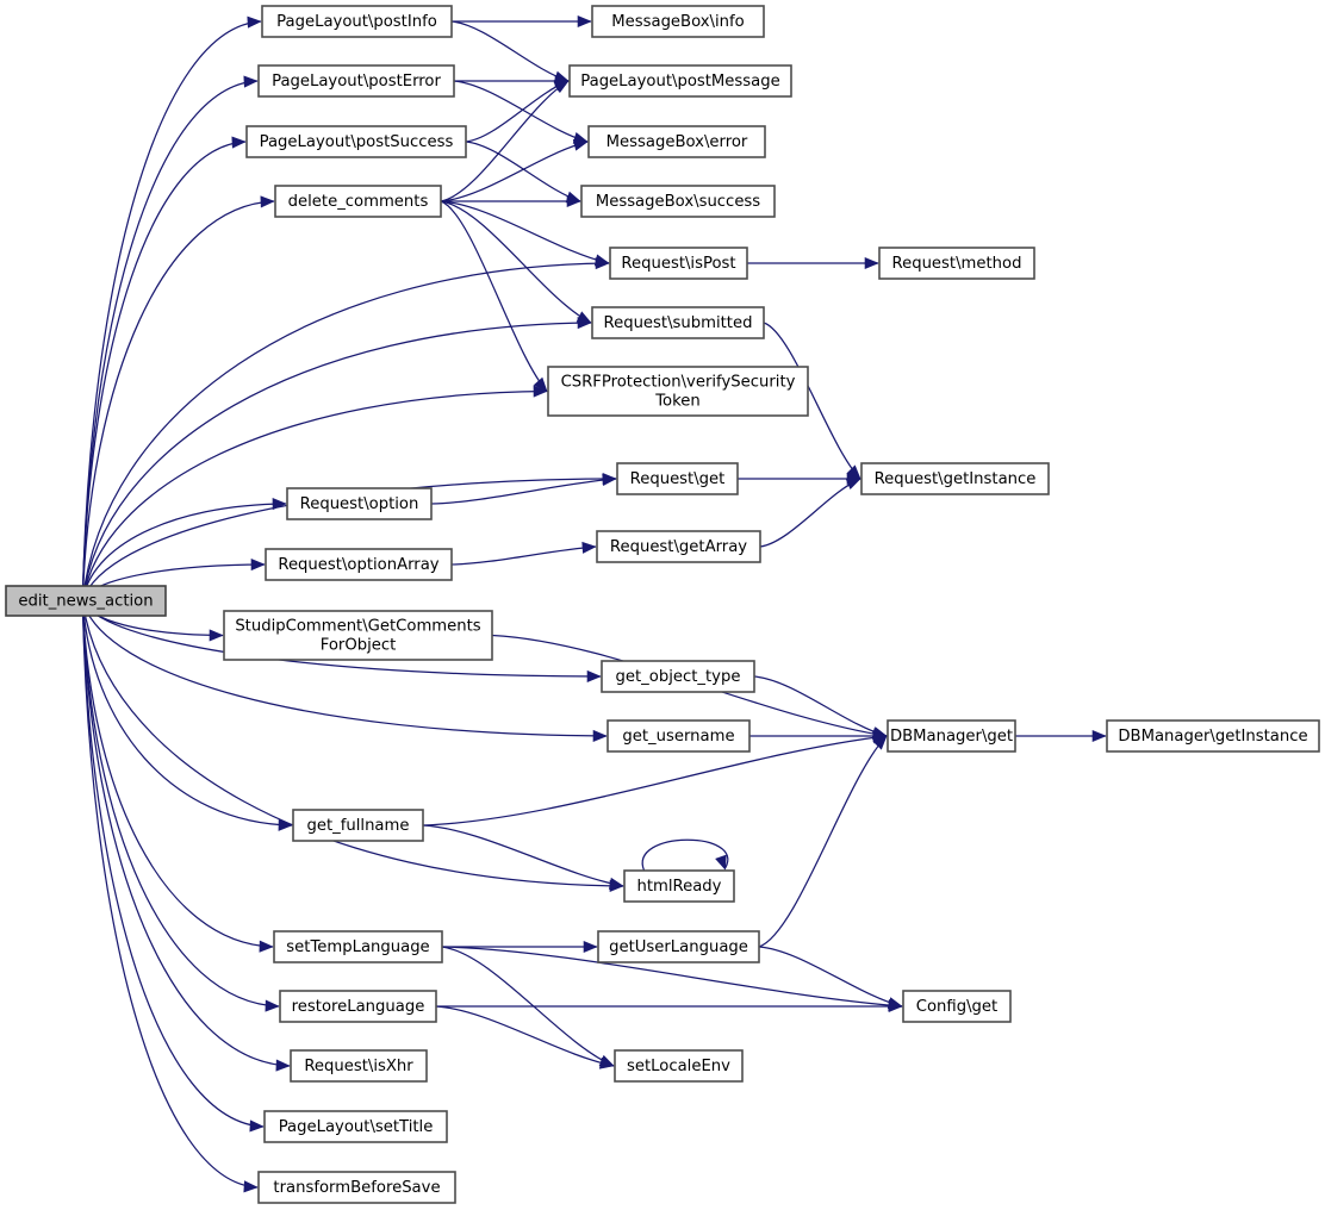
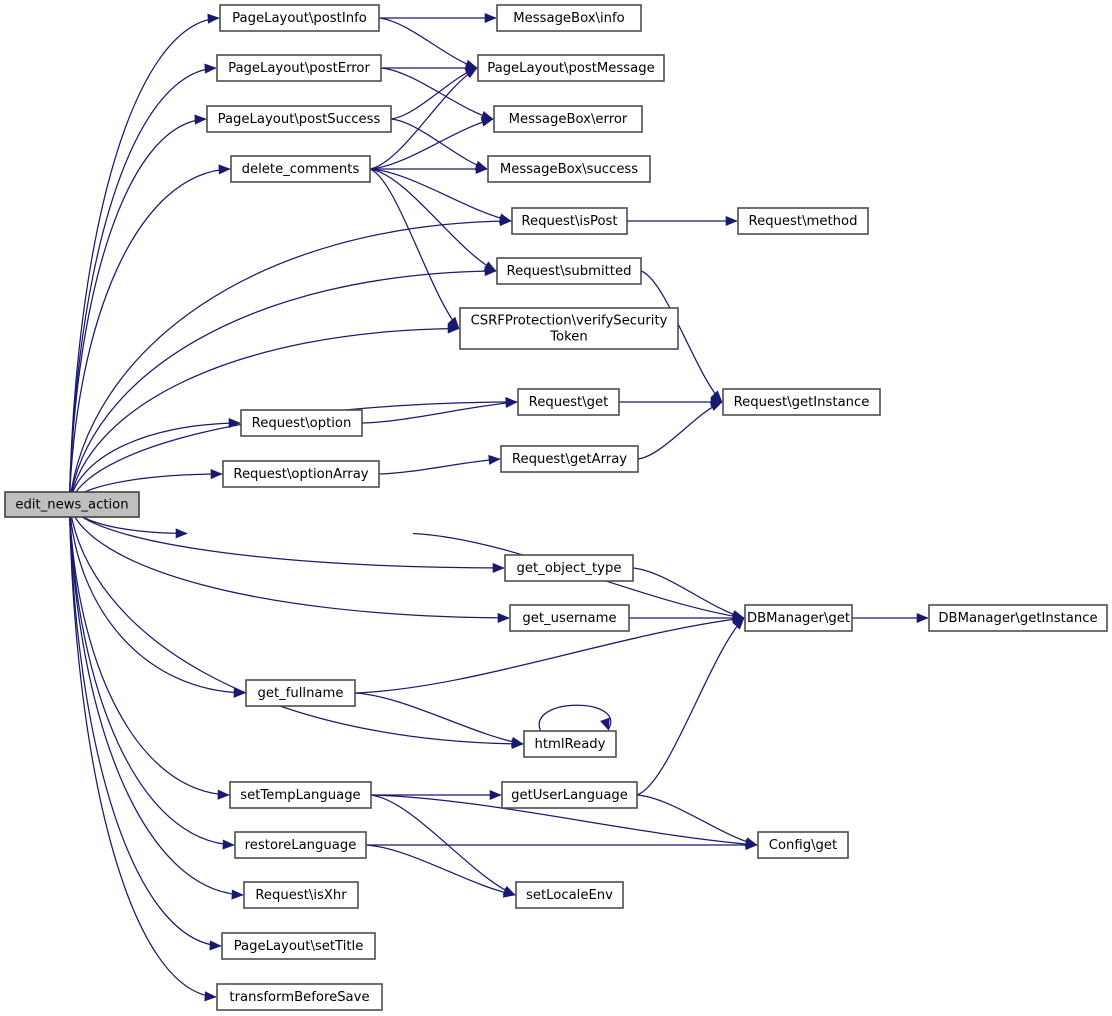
  edit_news_action
  PageLayout\postInfo
  MessageBox\info
  PageLayout\postError
  PageLayout\postMessage
  PageLayout\postSuccess
  MessageBox\error
  delete_comments
  MessageBox\success
  Request\isPost
  Request\method
  Request\submitted
  CSRFProtection\verifySecurity
  Token
  Request\get
  Request\getInstance
  Request\option
  Request\getArray
  Request\optionArray
- StudipComment\GetComments
- ForObject
  get_object_type
  get_username
  DBManager\get
  DBManager\getInstance
  get_fullname
  htmlReady
  setTempLanguage
  getUserLanguage
  restoreLanguage
  Config\get
  Request\isXhr
  setLocaleEnv
  PageLayout\setTitle
  transformBeforeSave
